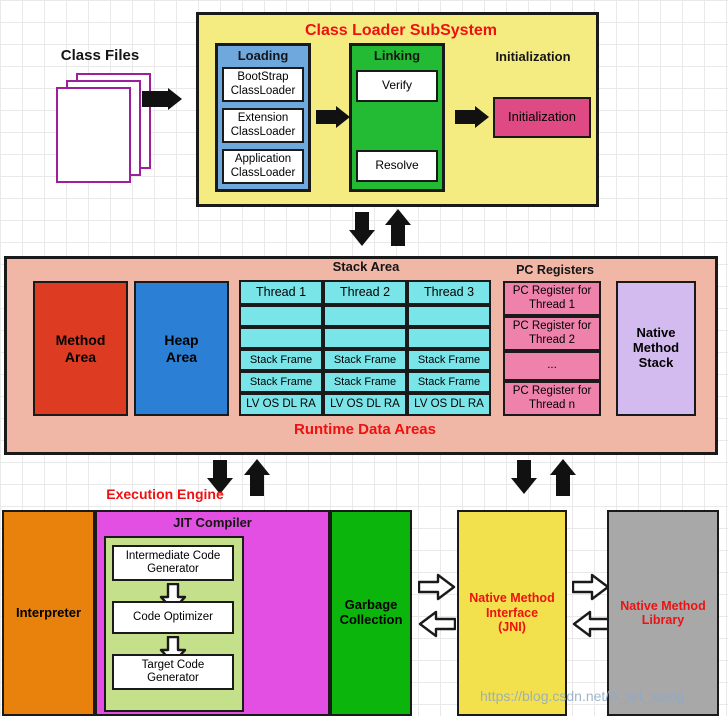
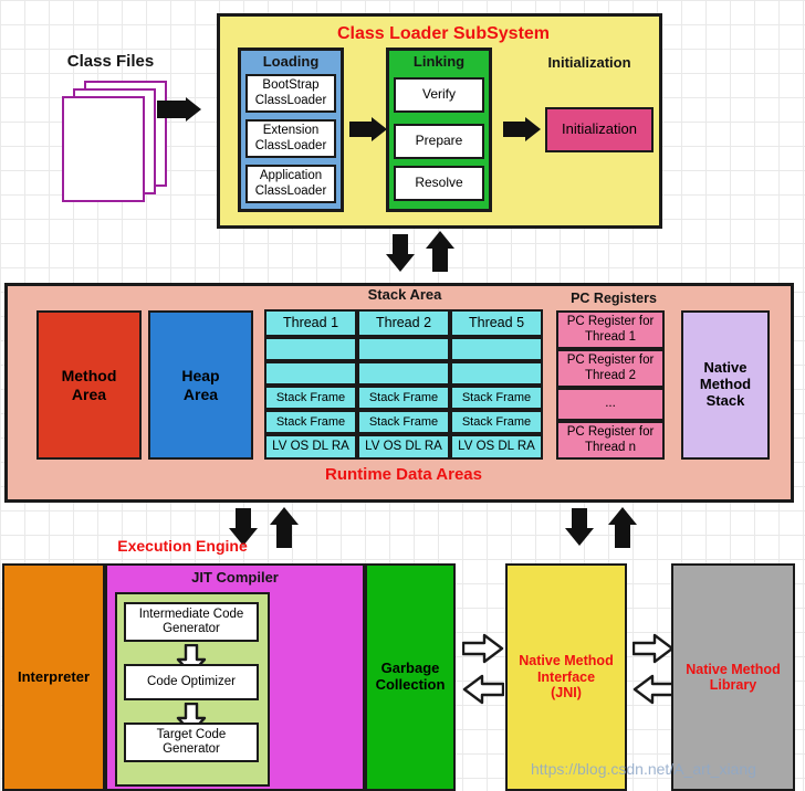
  Class Files
  Class Loader SubSystem
  Loading
  BootStrap
  ClassLoader
  Extension
  ClassLoader
  Application
  ClassLoader
  Linking
  Verify
+ Prepare
  Resolve
  Initialization
  Initialization
  Runtime Data Areas
  Method
  Area
  Heap
  Area
  Stack Area
  Thread 1
  Stack Frame
  Stack Frame
  LV OS DL RA
  Thread 2
  Stack Frame
  Stack Frame
  LV OS DL RA
- Thread 3
+ Thread 5
  Stack Frame
  Stack Frame
  LV OS DL RA
  PC Registers
  PC Register for
  Thread 1
  PC Register for
  Thread 2
  ...
  PC Register for
  Thread n
  Native
  Method
  Stack
  Execution Engine
  Interpreter
  JIT Compiler
  Intermediate Code
  Generator
  Code Optimizer
  Target Code
  Generator
  Garbage
  Collection
  Native Method
  Interface
  (JNI)
  Native Method
  Library
  https://blog.csdn.net/A_art_xiang
